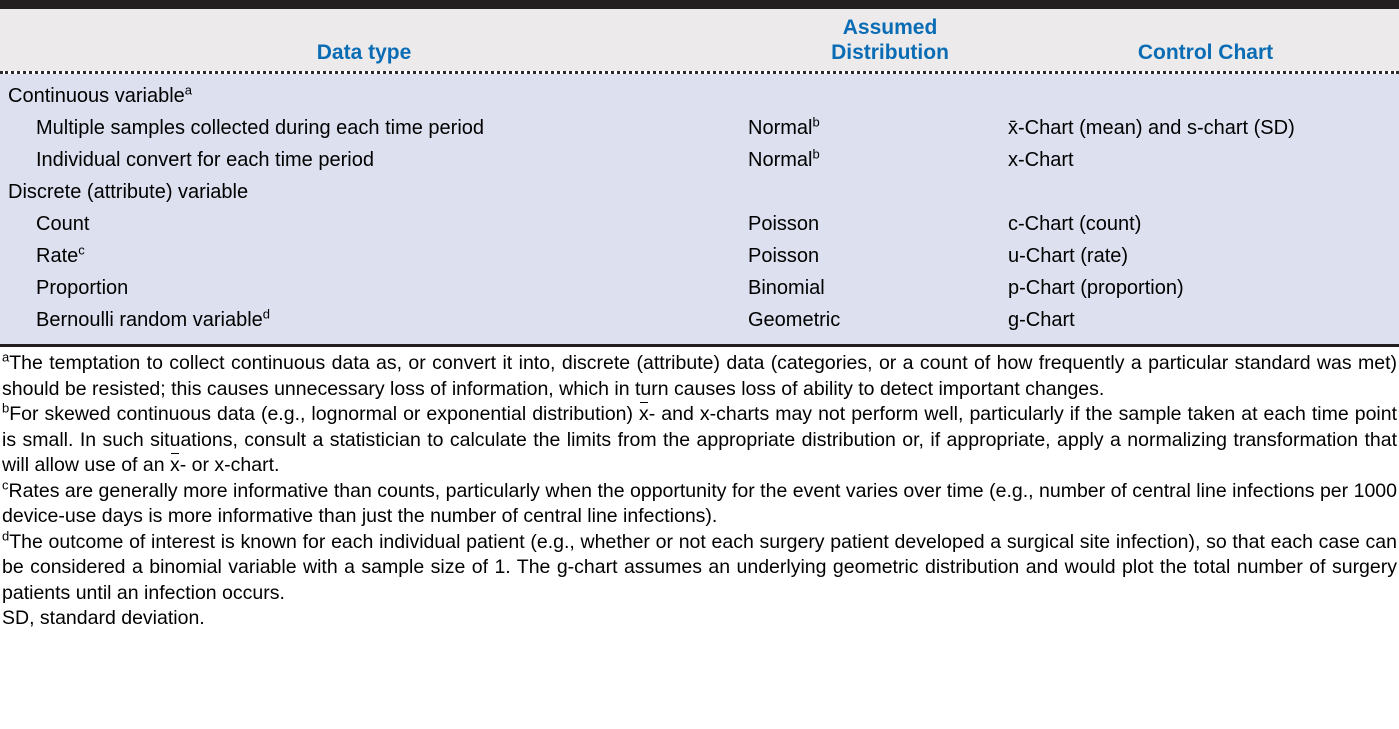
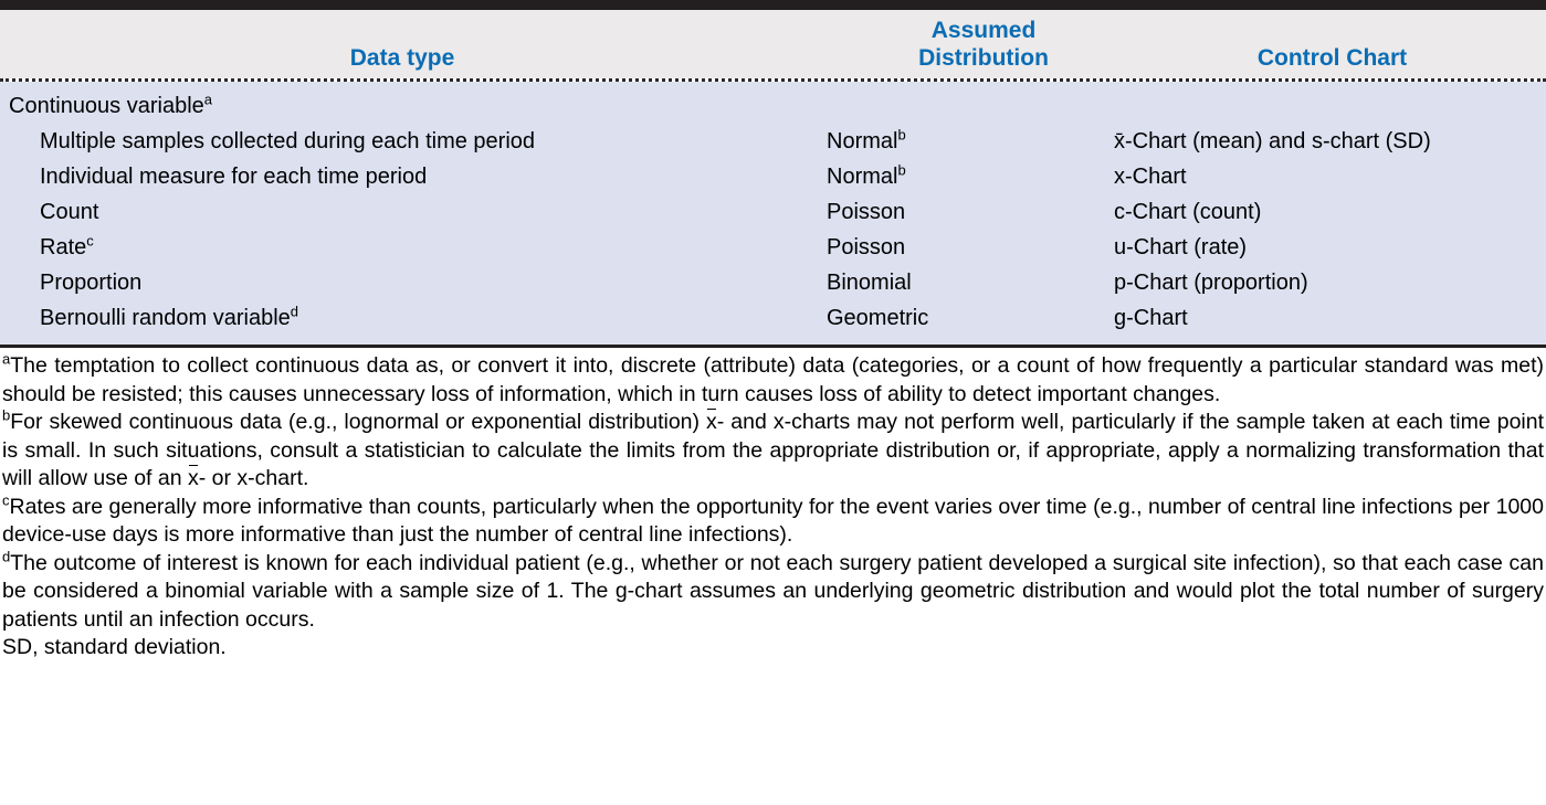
  Data type
  Assumed
  Distribution
  Control Chart
  Continuous variablea
  Multiple samples collected during each time period
  Normalb
  x̄-Chart (mean) and s-chart (SD)
- Individual convert for each time period
+ Individual measure for each time period
  Normalb
  x-Chart
- Discrete (attribute) variable
  Count
  Poisson
  c-Chart (count)
  Ratec
  Poisson
  u-Chart (rate)
  Proportion
  Binomial
  p-Chart (proportion)
  Bernoulli random variabled
  Geometric
  g-Chart
  aThe temptation to collect continuous data as, or convert it into, discrete (attribute) data (categories, or a count of how frequently a particular standard was met) should be resisted; this causes unnecessary loss of information, which in turn causes loss of ability to detect important changes.
  bFor skewed continuous data (e.g., lognormal or exponential distribution) x- and x-charts may not perform well, particularly if the sample taken at each time point is small. In such situations, consult a statistician to calculate the limits from the appropriate distribution or, if appropriate, apply a normalizing transformation that will allow use of an x- or x-chart.
  cRates are generally more informative than counts, particularly when the opportunity for the event varies over time (e.g., number of central line infections per 1000 device-use days is more informative than just the number of central line infections).
  dThe outcome of interest is known for each individual patient (e.g., whether or not each surgery patient developed a surgical site infection), so that each case can be considered a binomial variable with a sample size of 1. The g-chart assumes an underlying geometric distribution and would plot the total number of surgery patients until an infection occurs.
  SD, standard deviation.
